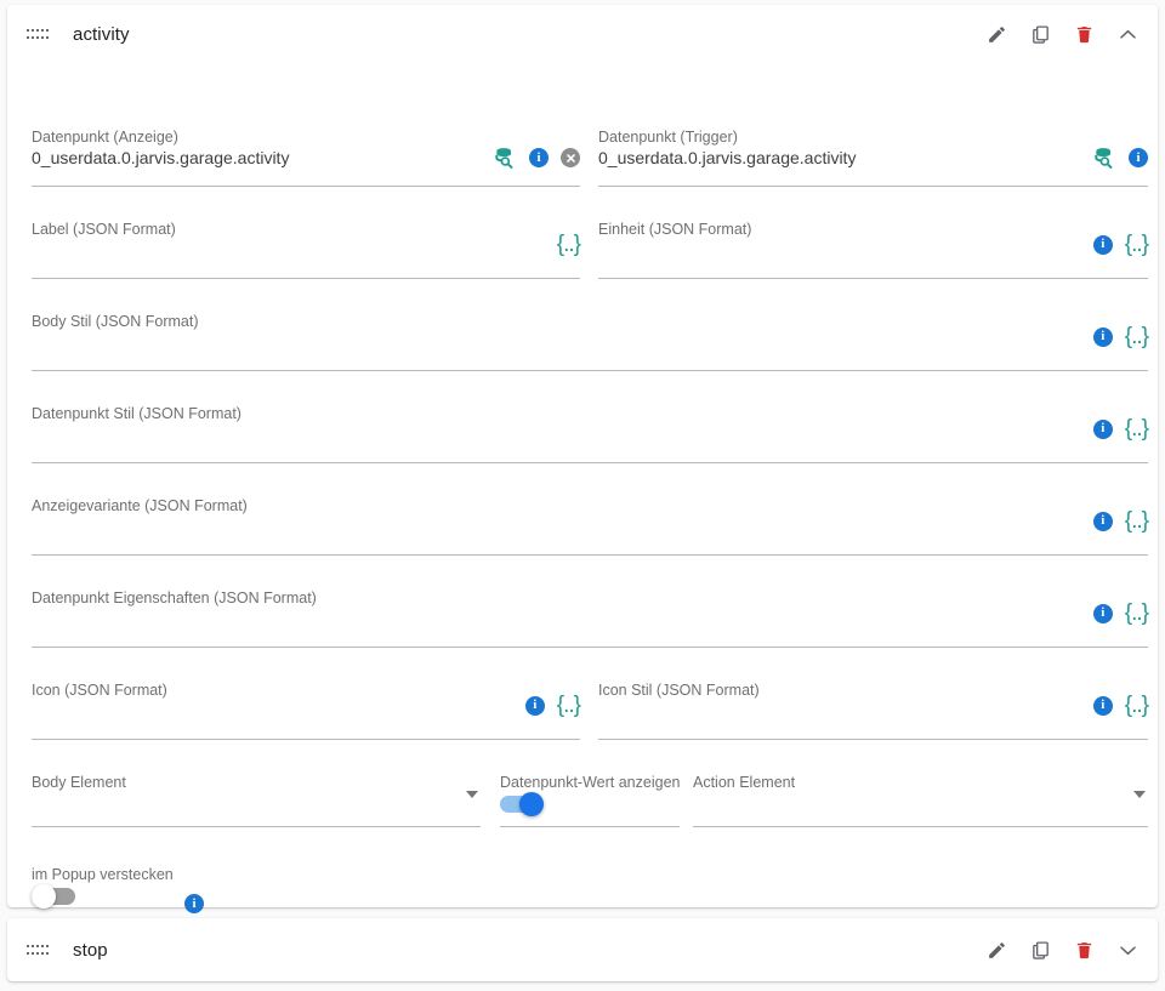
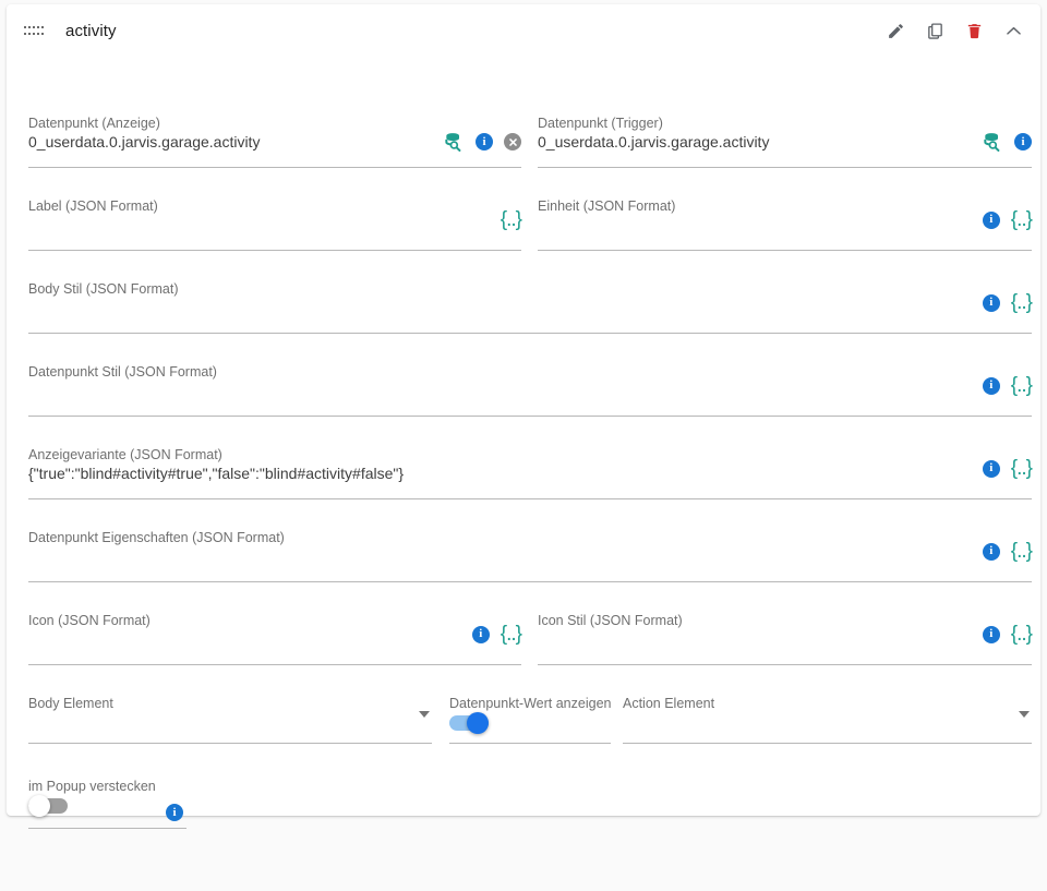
  activity
  Datenpunkt (Anzeige)
  0_userdata.0.jarvis.garage.activity
  i
  Datenpunkt (Trigger)
  0_userdata.0.jarvis.garage.activity
  i
  Label (JSON Format)
  {..}
  Einheit (JSON Format)
  i
  {..}
  Body Stil (JSON Format)
  i
  {..}
  Datenpunkt Stil (JSON Format)
  i
  {..}
  Anzeigevariante (JSON Format)
+ {"true":"blind#activity#true","false":"blind#activity#false"}
  i
  {..}
  Datenpunkt Eigenschaften (JSON Format)
  i
  {..}
  Icon (JSON Format)
  i
  {..}
  Icon Stil (JSON Format)
  i
  {..}
  Body Element
  Datenpunkt-Wert anzeigen
  Action Element
  im Popup verstecken
  i
- stop
